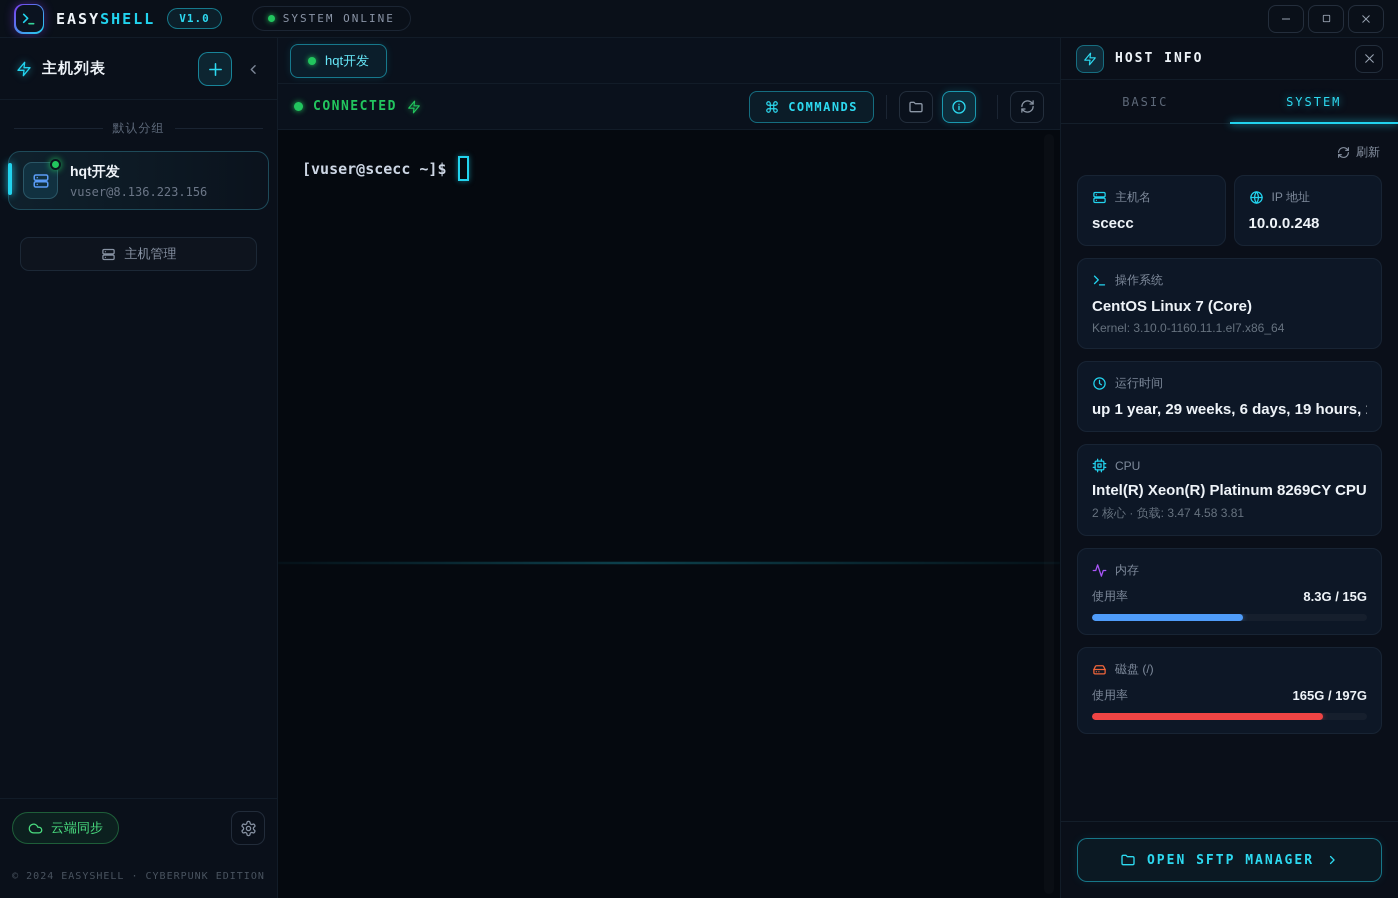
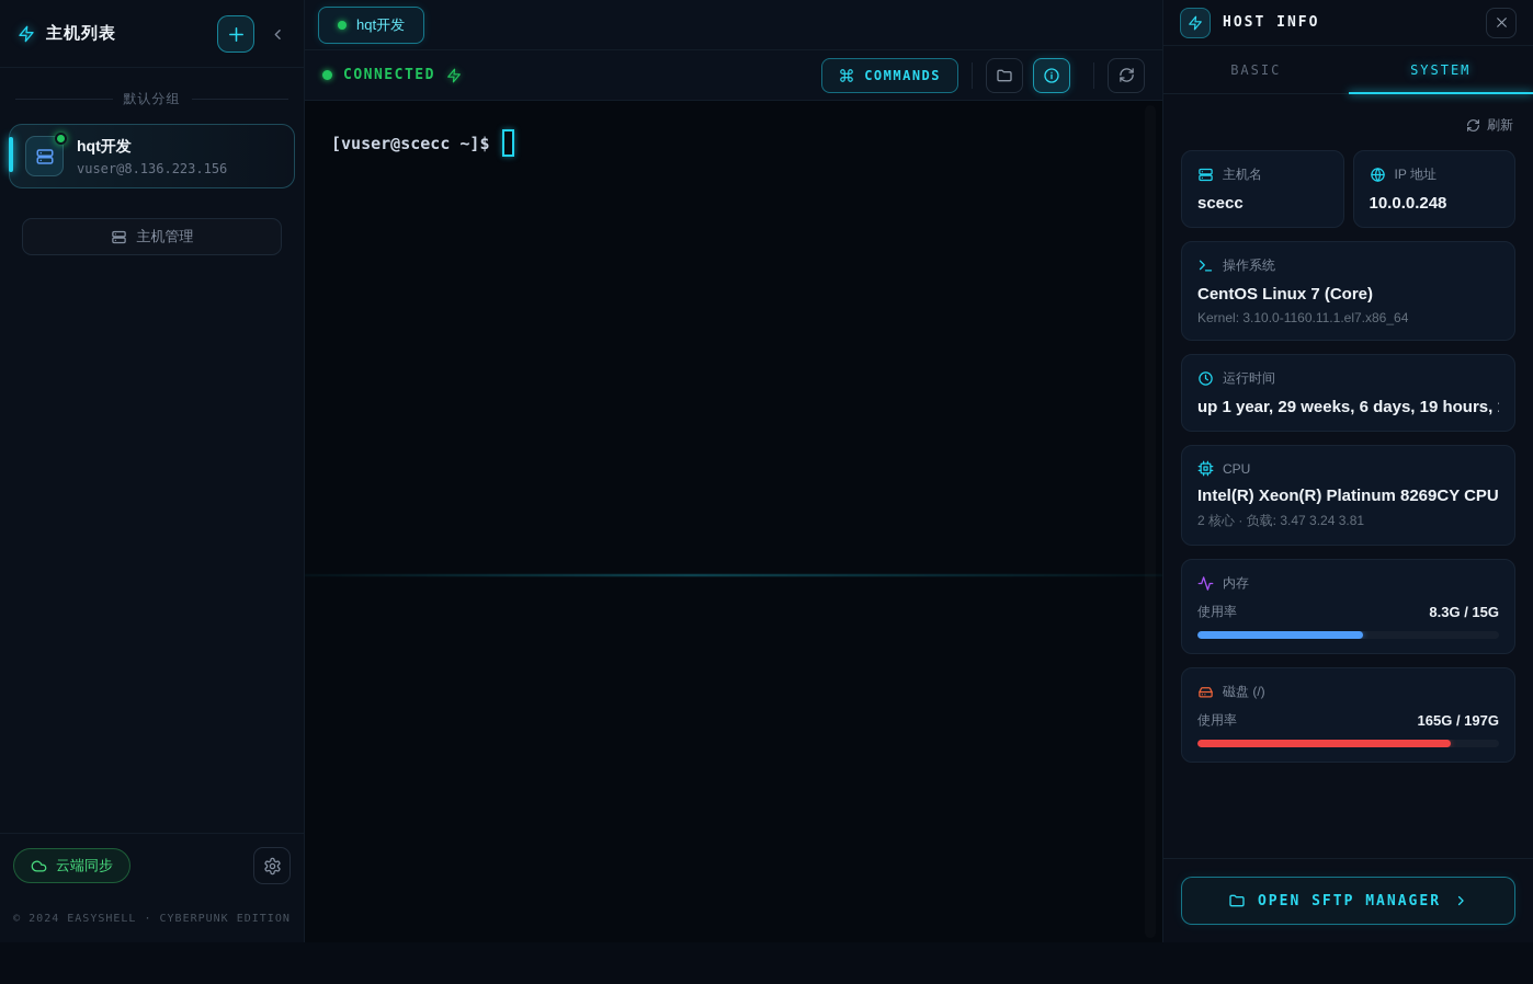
- EASYSHELL
- V1.0
- SYSTEM ONLINE
  主机列表
  默认分组
  hqt开发
  vuser@8.136.223.156
  主机管理
  云端同步
  © 2024 EASYSHELL · CYBERPUNK EDITION
  hqt开发
  CONNECTED
  COMMANDS
  [vuser@scecc ~]$
  HOST INFO
  BASIC
  SYSTEM
  刷新
  主机名
  scecc
  IP 地址
  10.0.0.248
  操作系统
  CentOS Linux 7 (Core)
  Kernel: 3.10.0-1160.11.1.el7.x86_64
  运行时间
  up 1 year, 29 weeks, 6 days, 19 hours,
  CPU
  Intel(R) Xeon(R) Platinum 8269CY CPU
- 2 核心 · 负载: 3.47 4.58 3.81
+ 2 核心 · 负载: 3.47 3.24 3.81
  内存
  使用率
  8.3G / 15G
  磁盘 (/)
  使用率
  165G / 197G
  OPEN SFTP MANAGER
